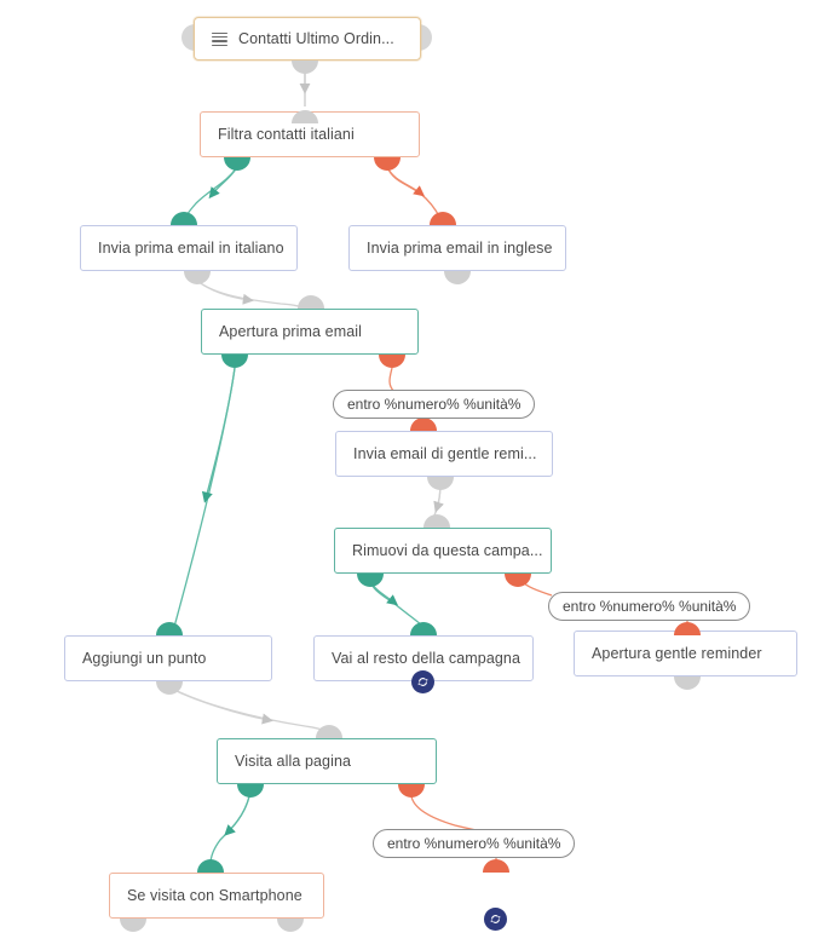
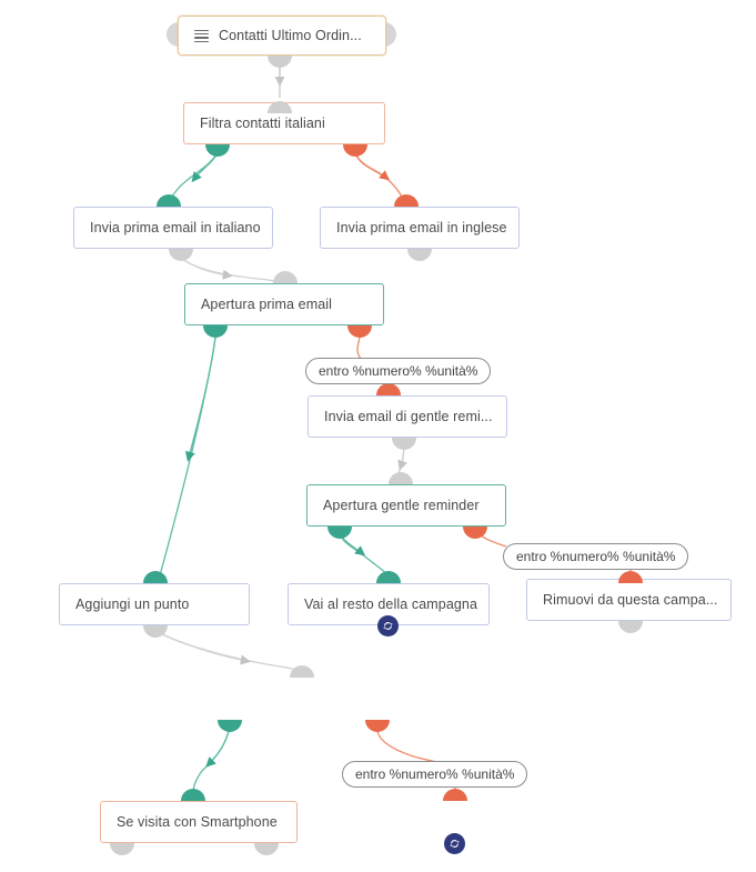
  Contatti Ultimo Ordin...
  Filtra contatti italiani
  Invia prima email in italiano
  Invia prima email in inglese
  Apertura prima email
  entro %numero% %unità%
  Invia email di gentle remi...
- Rimuovi da questa campa...
+ Apertura gentle reminder
  entro %numero% %unità%
  Aggiungi un punto
  Vai al resto della campagna
- Apertura gentle reminder
+ Rimuovi da questa campa...
- Visita alla pagina
  entro %numero% %unità%
  Se visita con Smartphone
